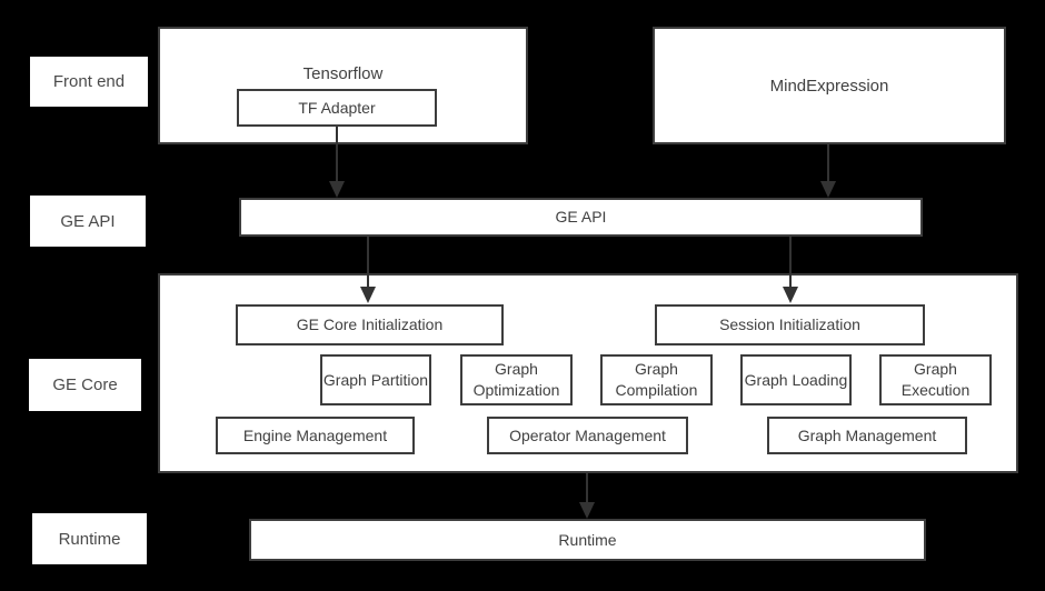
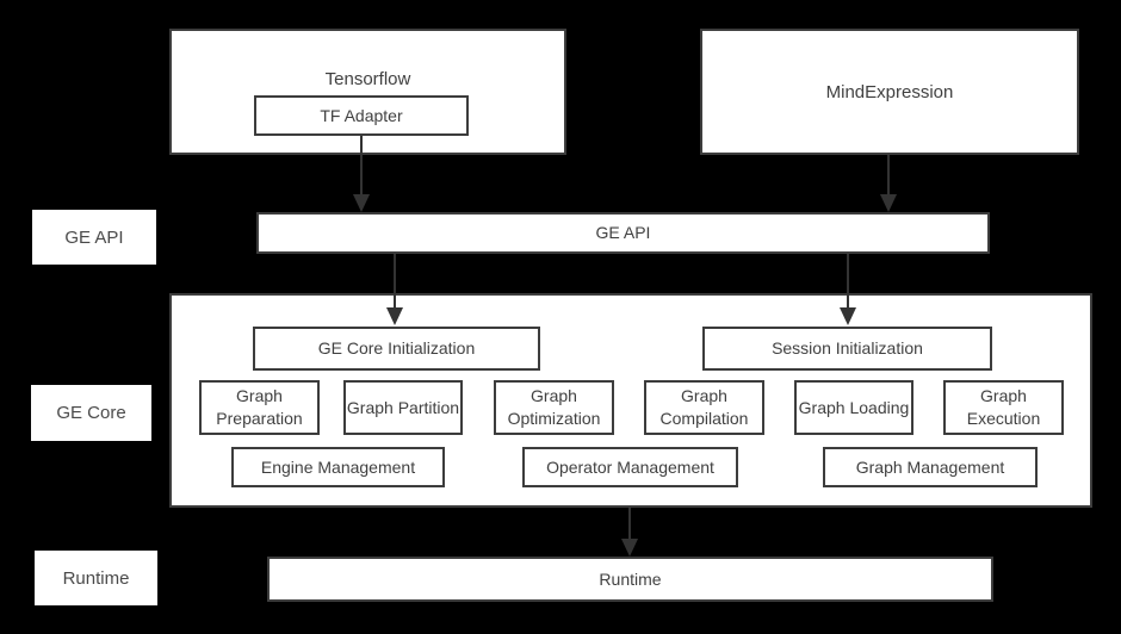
- Front end
  GE API
  GE Core
  Runtime
  Tensorflow
  TF Adapter
  MindExpression
  GE API
  GE Core Initialization
  Session Initialization
+ Graph Preparation
  Graph Partition
  Graph Optimization
  Graph Compilation
  Graph Loading
  Graph Execution
  Engine Management
  Operator Management
  Graph Management
  Runtime
